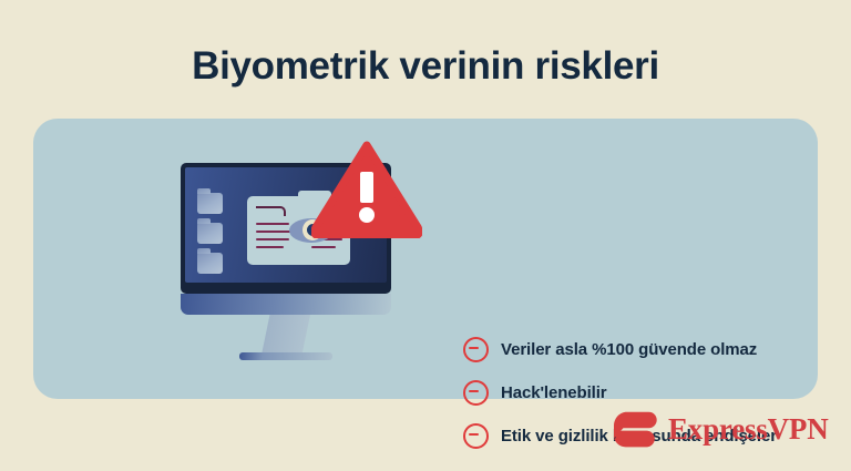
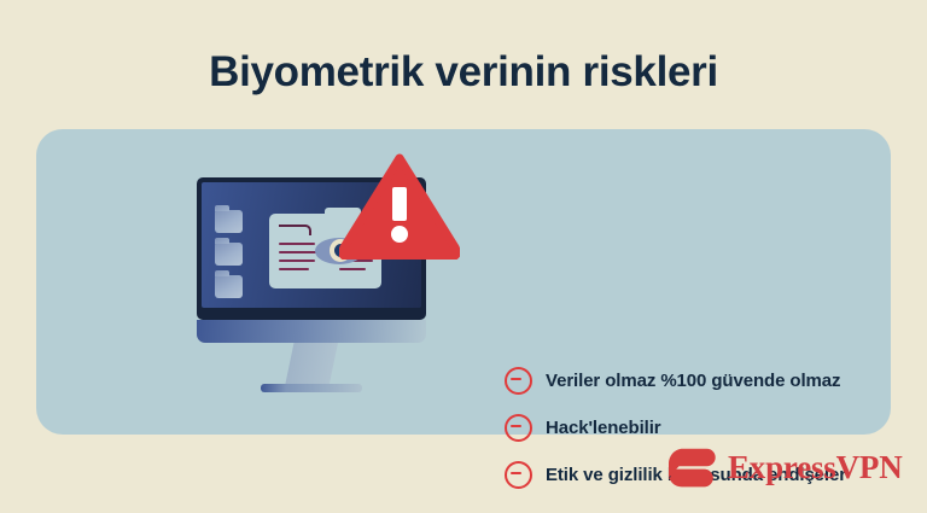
  Biyometrik verinin riskleri
- Veriler asla %100 güvende olmaz
+ Veriler olmaz %100 güvende olmaz
  Hack'lenebilir
  Etik ve gizliliksunda endişeler
  ExpressVPN
